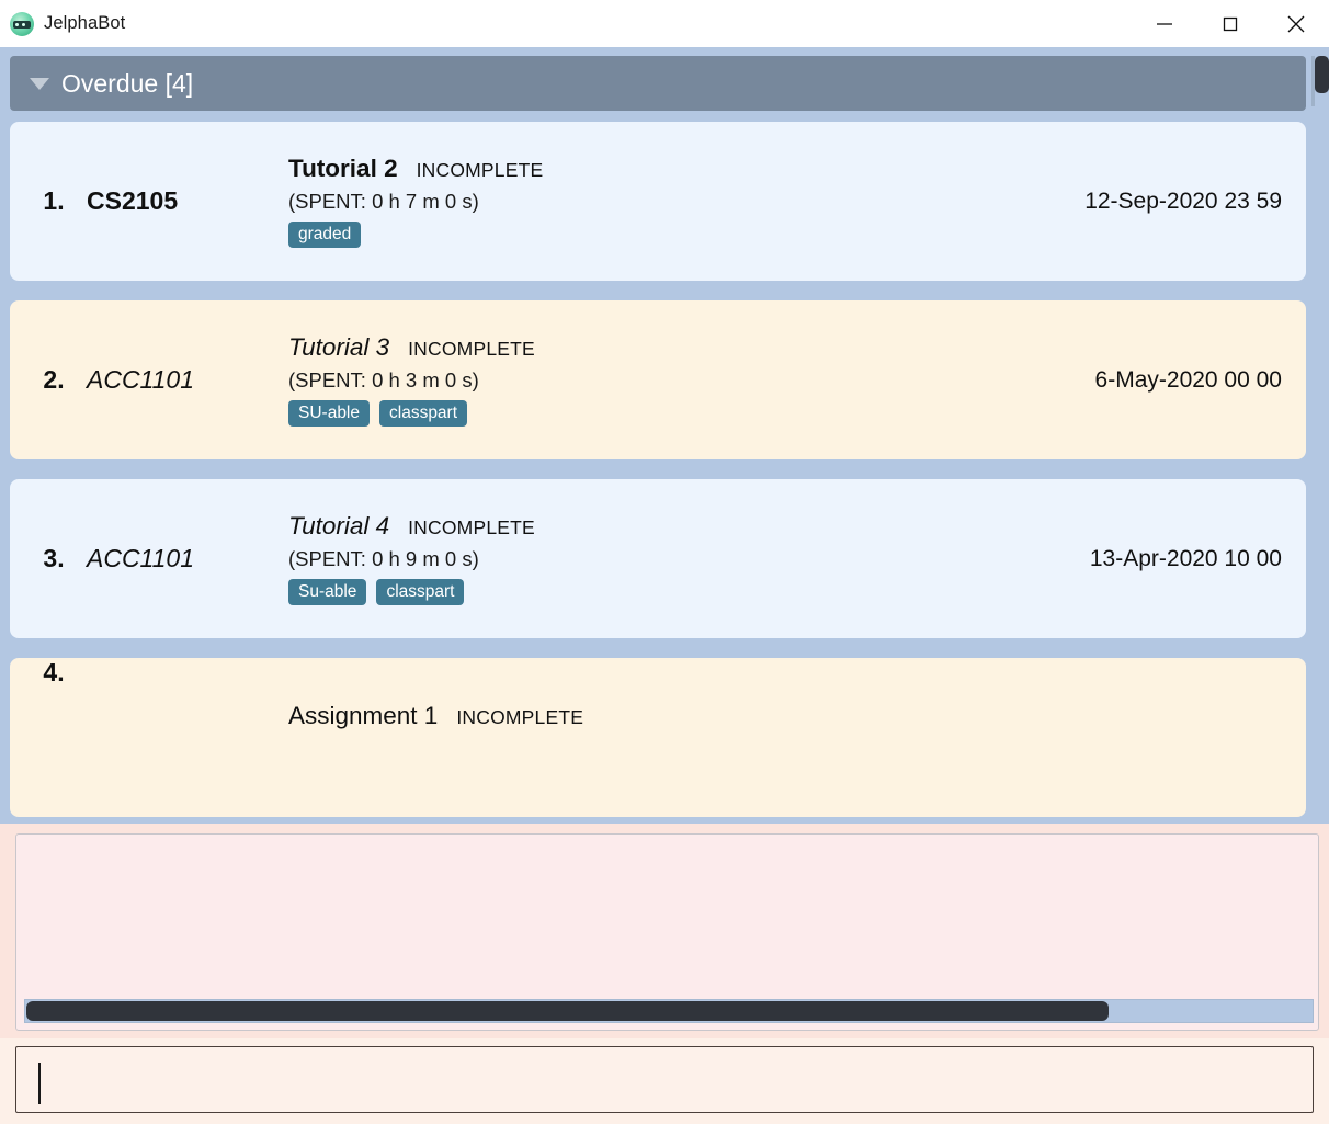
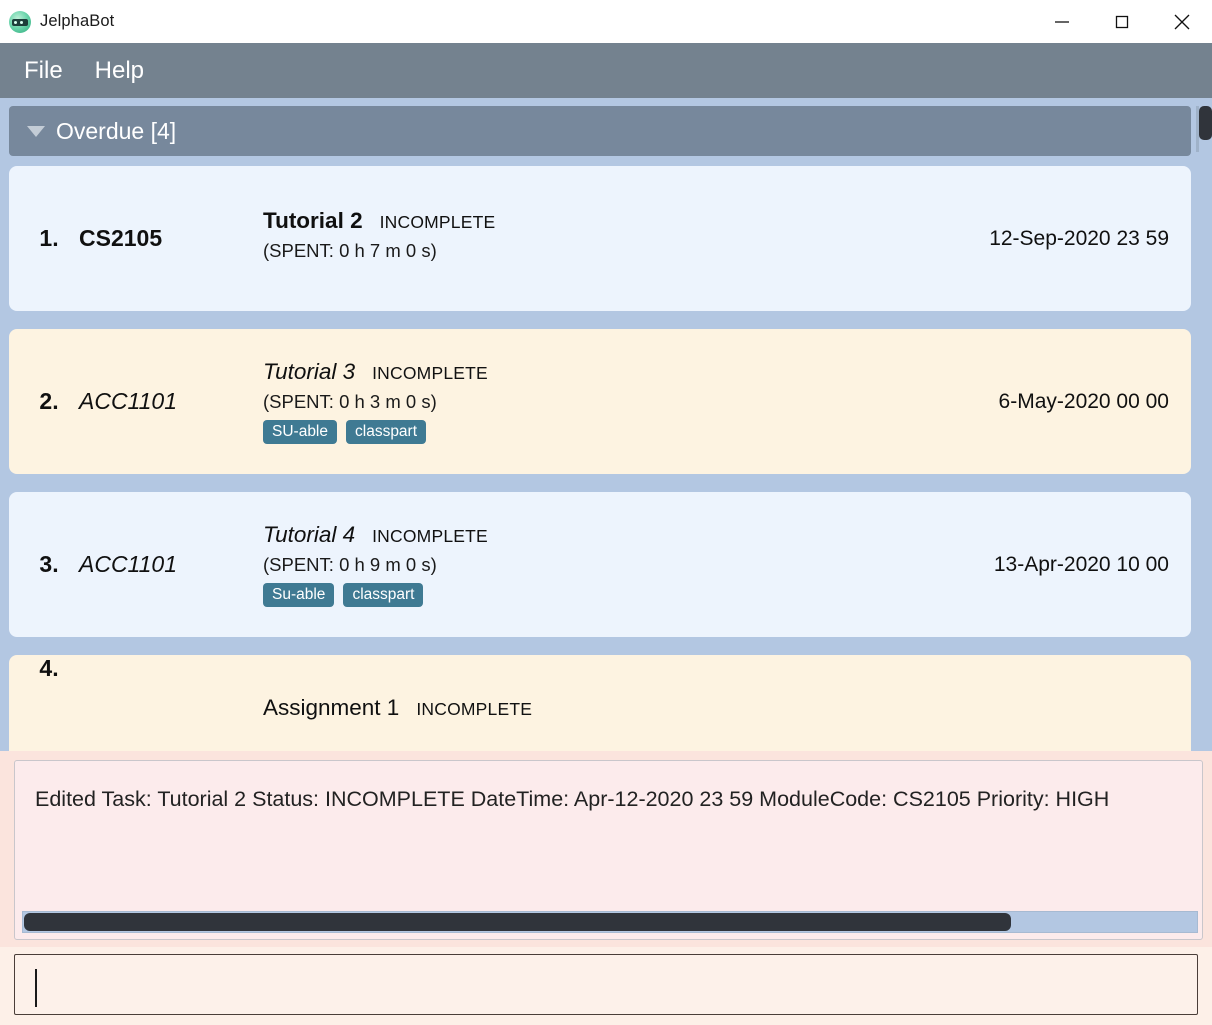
  JelphaBot
+ File
+ Help
  Overdue [4]
  1.
  CS2105
  Tutorial 2
  INCOMPLETE
  (SPENT: 0 h 7 m 0 s)
- graded
  12-Sep-2020 23 59
  2.
  ACC1101
  Tutorial 3
  INCOMPLETE
  (SPENT: 0 h 3 m 0 s)
  SU-able
  classpart
  6-May-2020 00 00
  3.
  ACC1101
  Tutorial 4
  INCOMPLETE
  (SPENT: 0 h 9 m 0 s)
  Su-able
  classpart
  13-Apr-2020 10 00
  4.
  Assignment 1
  INCOMPLETE
+ Edited Task: Tutorial 2 Status: INCOMPLETE DateTime: Apr-12-2020 23 59 ModuleCode: CS2105 Priority: HIGH
